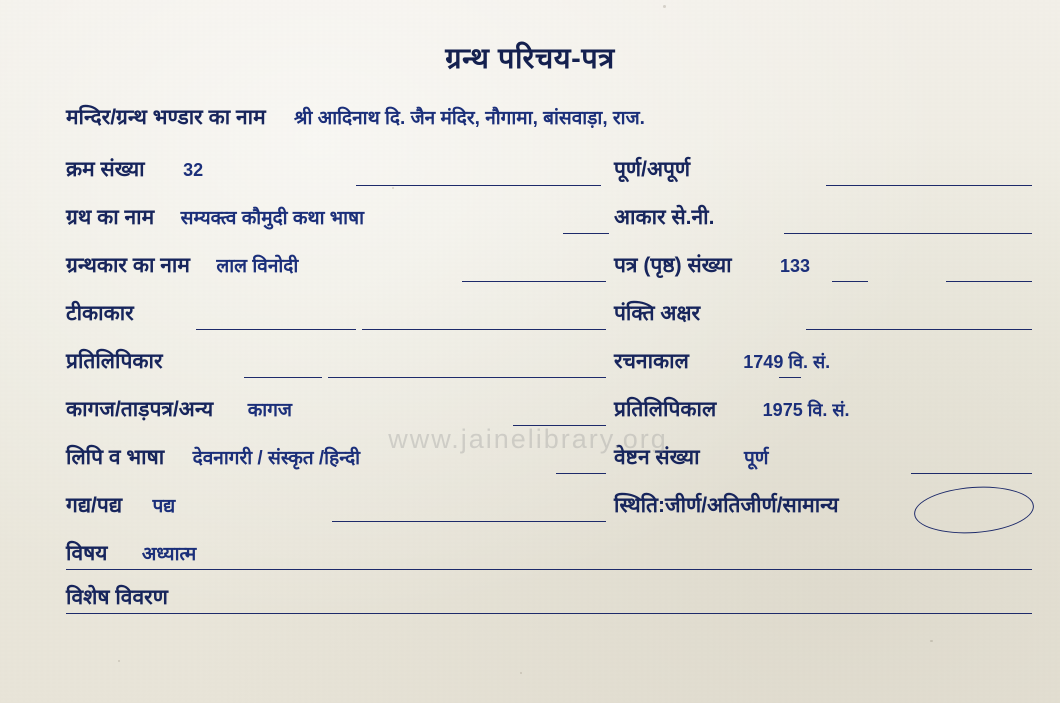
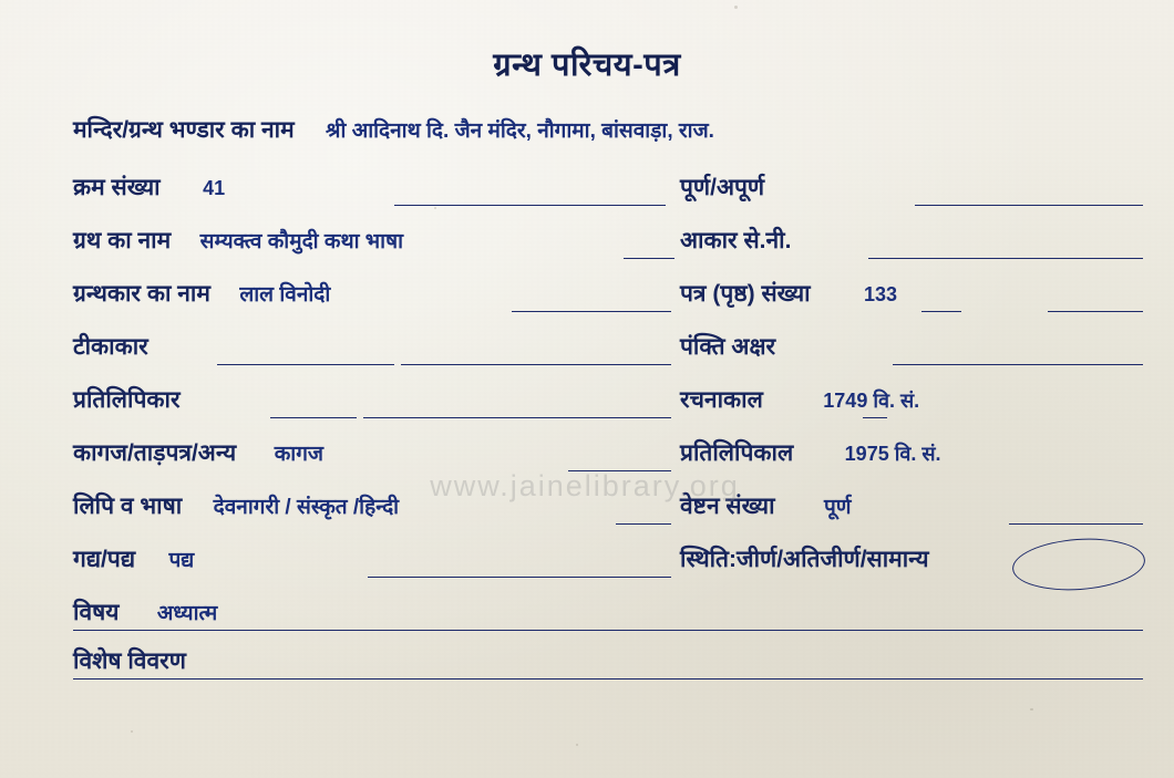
  ग्रन्थ परिचय-पत्र
  मन्दिर/ग्रन्थ भण्डार का नाम श्री आदिनाथ दि. जैन मंदिर, नौगामा, बांसवाड़ा, राज.
- क्रम संख्या 32
+ क्रम संख्या 41
  पूर्ण/अपूर्ण
  ग्रथ का नाम सम्यक्त्व कौमुदी कथा भाषा
  आकार से.नी.
  ग्रन्थकार का नाम लाल विनोदी
  पत्र (पृष्ठ) संख्या 133
  टीकाकार
  पंक्ति अक्षर
  प्रतिलिपिकार
  रचनाकाल 1749 वि. सं.
  कागज/ताड़पत्र/अन्य कागज
  प्रतिलिपिकाल 1975 वि. सं.
  लिपि व भाषा देवनागरी / संस्कृत /हिन्दी
  वेष्टन संख्या पूर्ण
  गद्य/पद्य पद्य
  स्थिति:जीर्ण/अतिजीर्ण/सामान्य
  विषय अध्यात्म
  विशेष विवरण
  www.jainelibrary.org
